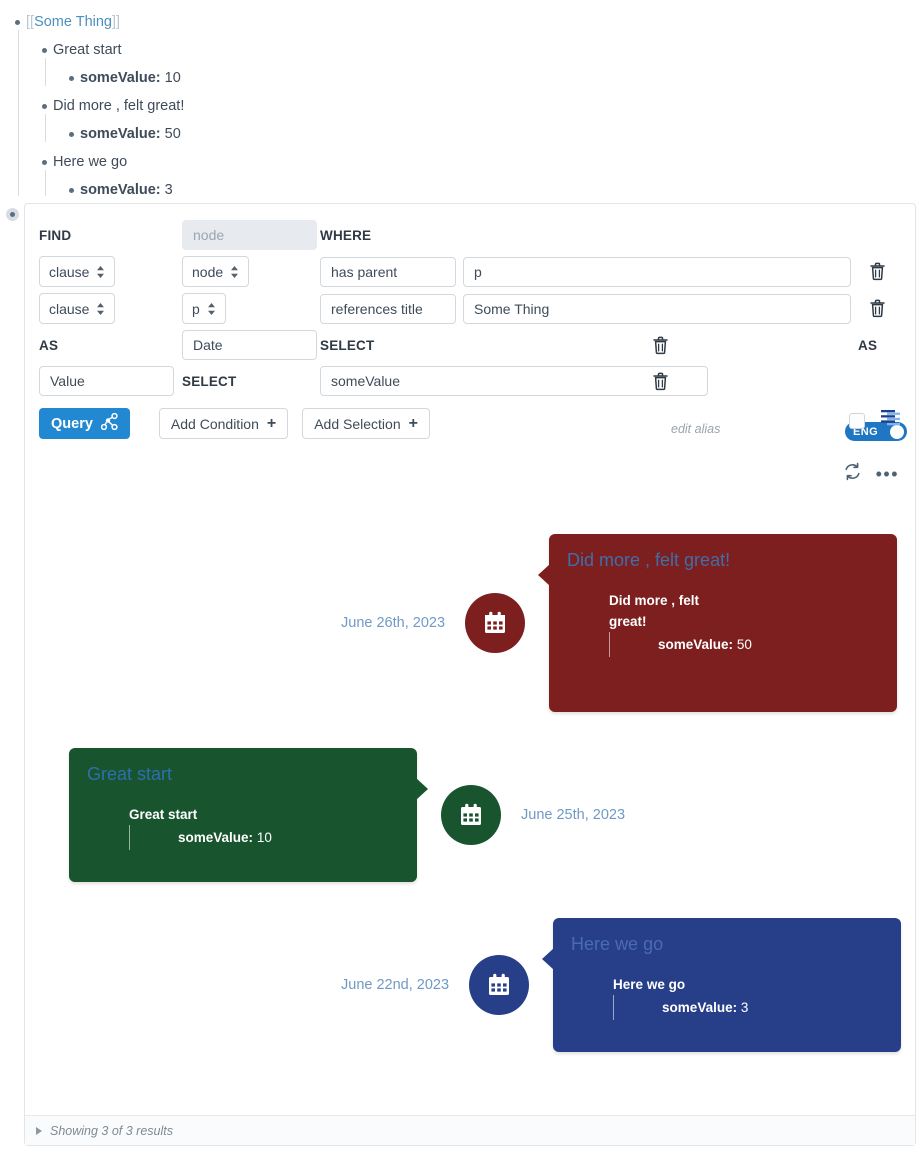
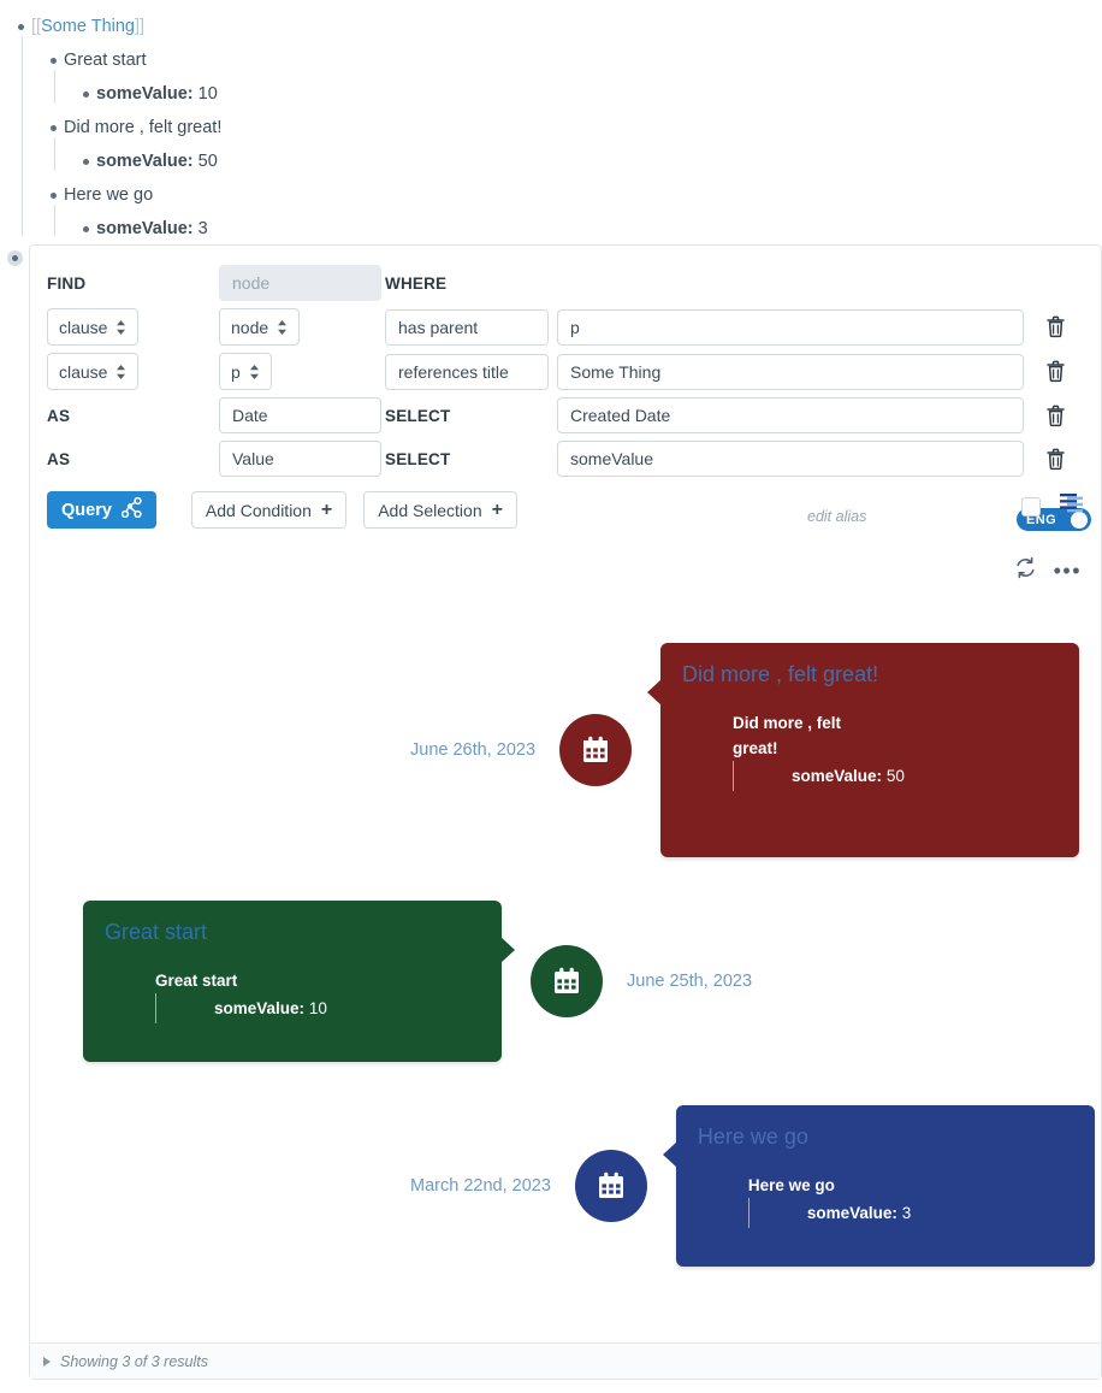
  [[Some Thing]]
  Great start
  someValue: 10
  Did more , felt great!
  someValue: 50
  Here we go
  someValue: 3
  edit alias
  ENG
  FIND
  node
  WHERE
  clause
  node
  has parent
  p
  clause
  p
  references title
  Some Thing
  AS
  Date
  SELECT
+ Created Date
  AS
  Value
  SELECT
  someValue
  Query
  Add Condition
  +
  Add Selection
  +
  •••
  June 26th, 2023
  Did more , felt great!
  Did more , felt great!
  someValue: 50
  Great start
  Great start
  someValue: 10
  June 25th, 2023
- June 22nd, 2023
+ March 22nd, 2023
  Here we go
  Here we go
  someValue: 3
  Showing 3 of 3 results
